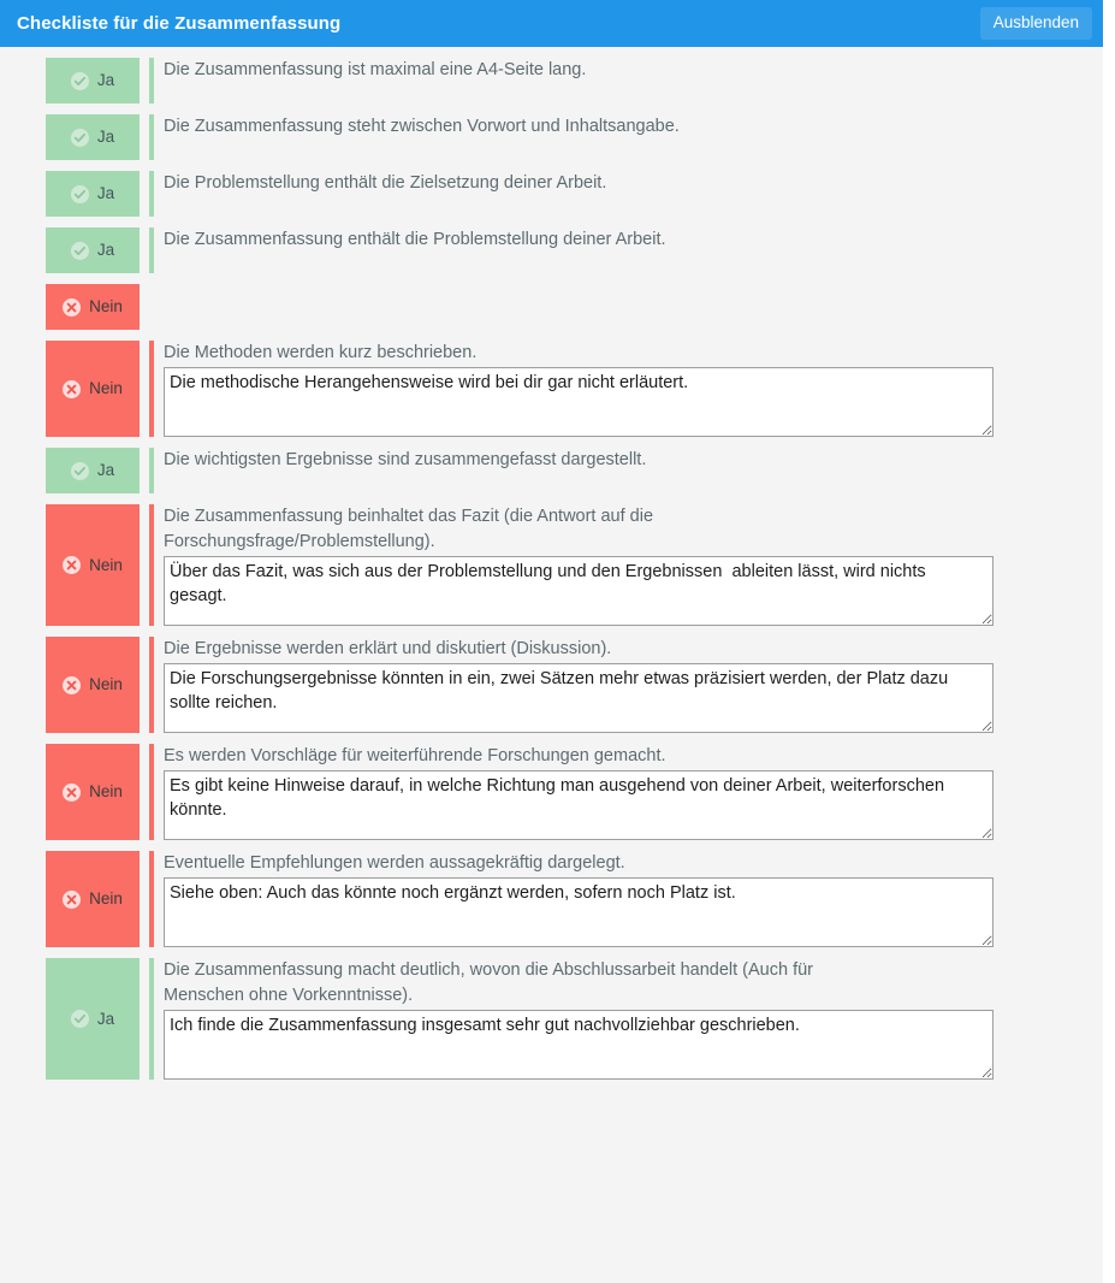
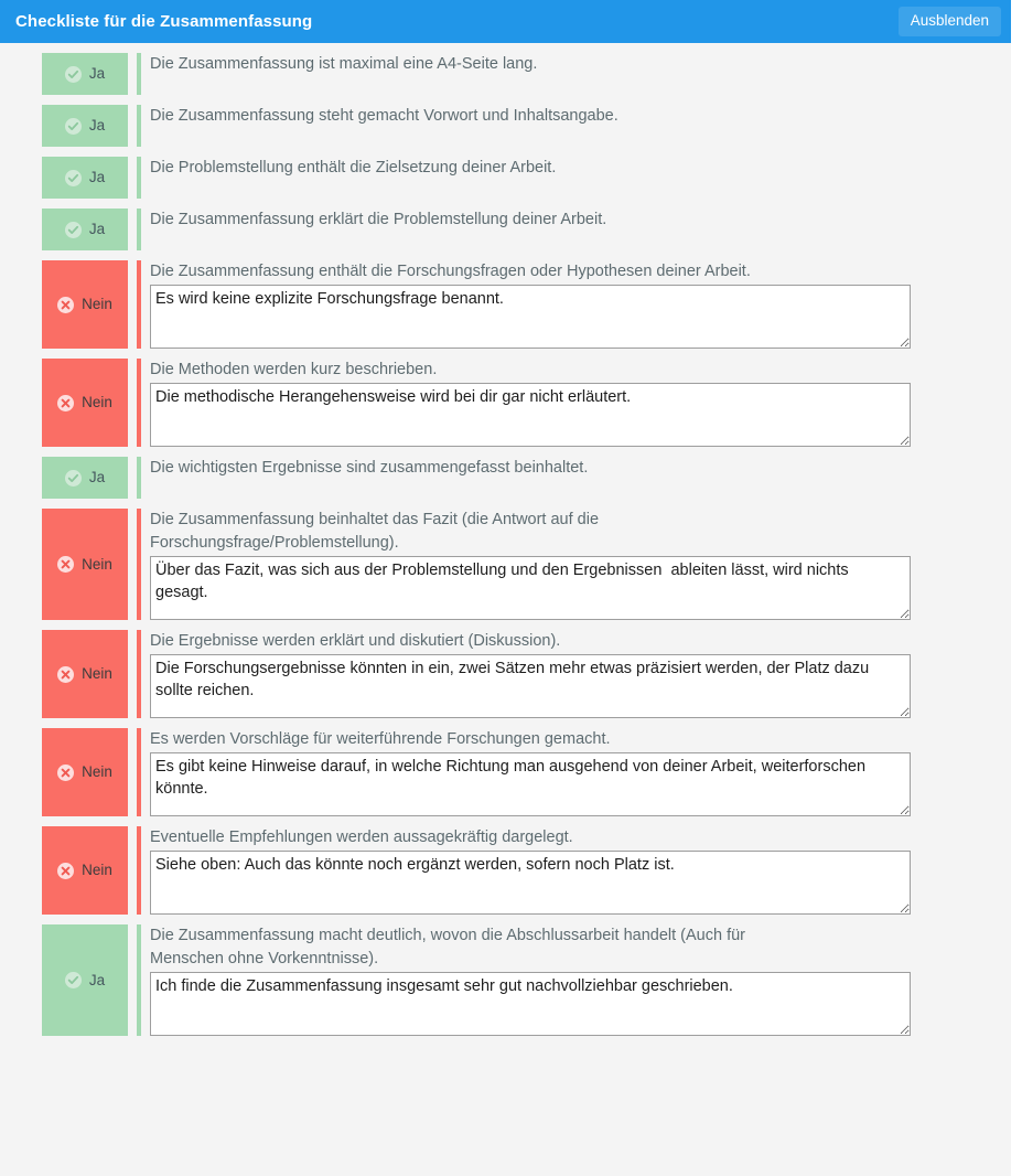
  Checkliste für die Zusammenfassung
  Ausblenden
  Ja
  Die Zusammenfassung ist maximal eine A4-Seite lang.
  Ja
- Die Zusammenfassung steht zwischen Vorwort und Inhaltsangabe.
+ Die Zusammenfassung steht gemacht Vorwort und Inhaltsangabe.
  Ja
  Die Problemstellung enthält die Zielsetzung deiner Arbeit.
  Ja
- Die Zusammenfassung enthält die Problemstellung deiner Arbeit.
+ Die Zusammenfassung erklärt die Problemstellung deiner Arbeit.
  Nein
+ Die Zusammenfassung enthält die Forschungsfragen oder Hypothesen deiner Arbeit.
+ Es wird keine explizite Forschungsfrage benannt.
  Nein
  Die Methoden werden kurz beschrieben.
  Die methodische Herangehensweise wird bei dir gar nicht erläutert.
  Ja
- Die wichtigsten Ergebnisse sind zusammengefasst dargestellt.
+ Die wichtigsten Ergebnisse sind zusammengefasst beinhaltet.
  Nein
  Die Zusammenfassung beinhaltet das Fazit (die Antwort auf die Forschungsfrage/Problemstellung).
  Über das Fazit, was sich aus der Problemstellung und den Ergebnissen ableiten lässt, wird nichts gesagt.
  Nein
  Die Ergebnisse werden erklärt und diskutiert (Diskussion).
  Nein
  Es werden Vorschläge für weiterführende Forschungen gemacht.
  Nein
  Eventuelle Empfehlungen werden aussagekräftig dargelegt.
  Siehe oben: Auch das könnte noch ergänzt werden, sofern noch Platz ist.
  Ja
  Die Zusammenfassung macht deutlich, wovon die Abschlussarbeit handelt (Auch für Menschen ohne Vorkenntnisse).
  Ich finde die Zusammenfassung insgesamt sehr gut nachvollziehbar geschrieben.
